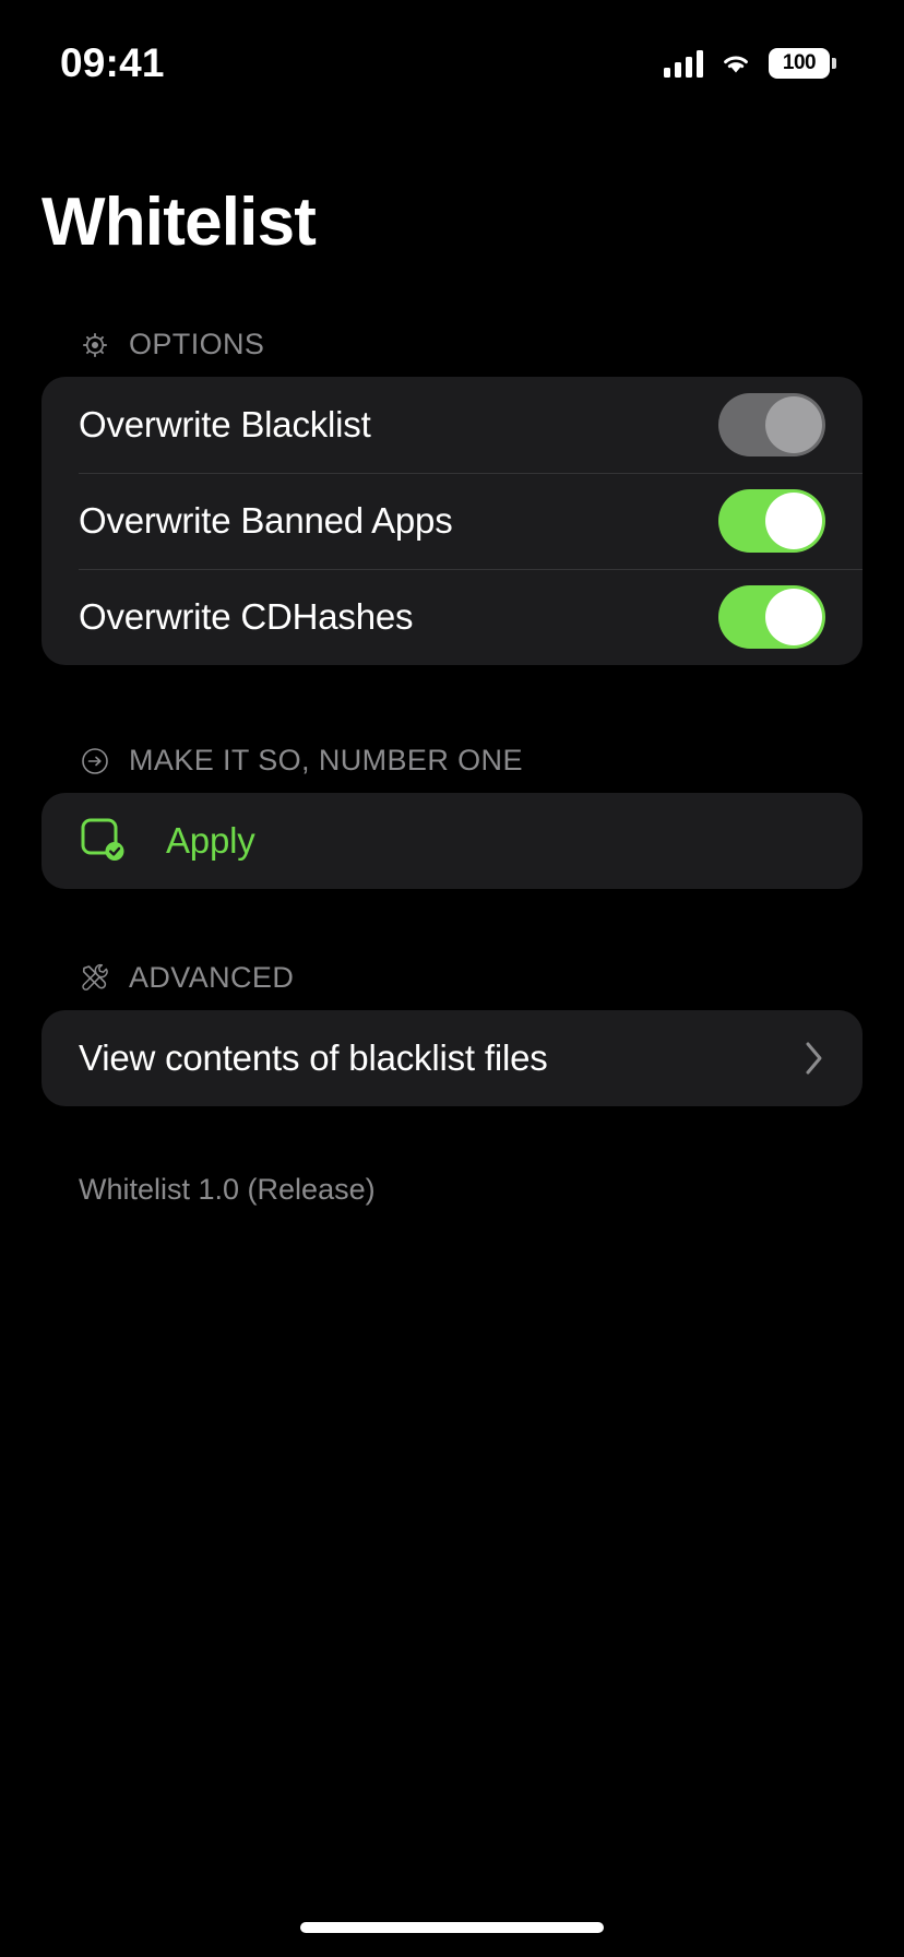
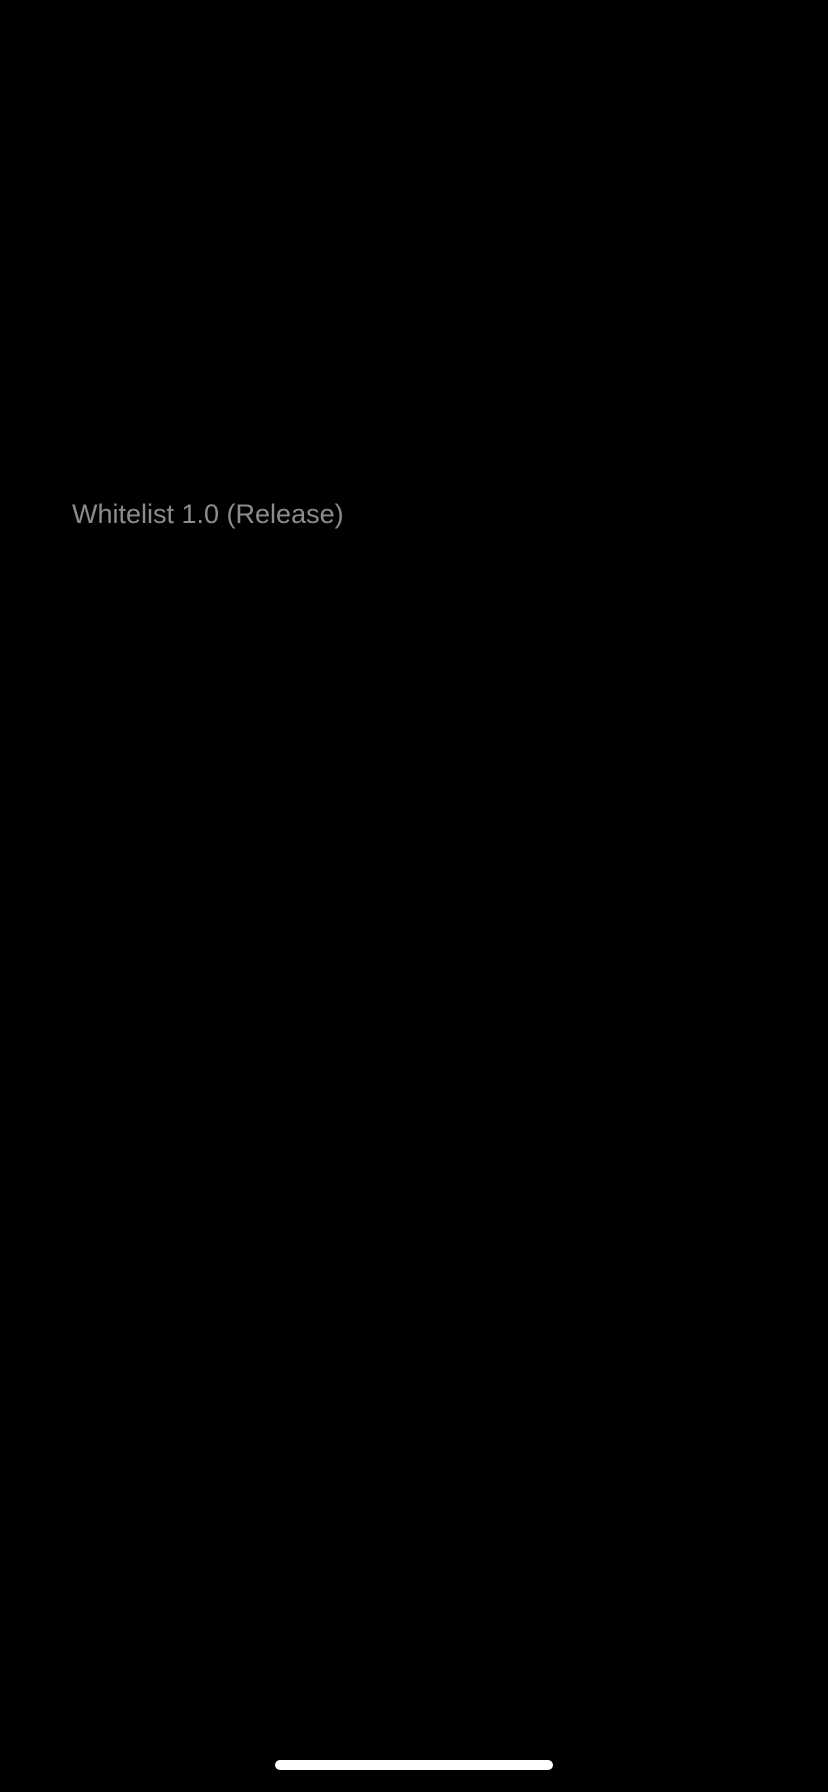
- 09:41
- 100
- Whitelist
- OPTIONS
- Overwrite Blacklist
- Overwrite Banned Apps
- Overwrite CDHashes
- MAKE IT SO, NUMBER ONE
- Apply
- ADVANCED
- View contents of blacklist files
  Whitelist 1.0 (Release)
